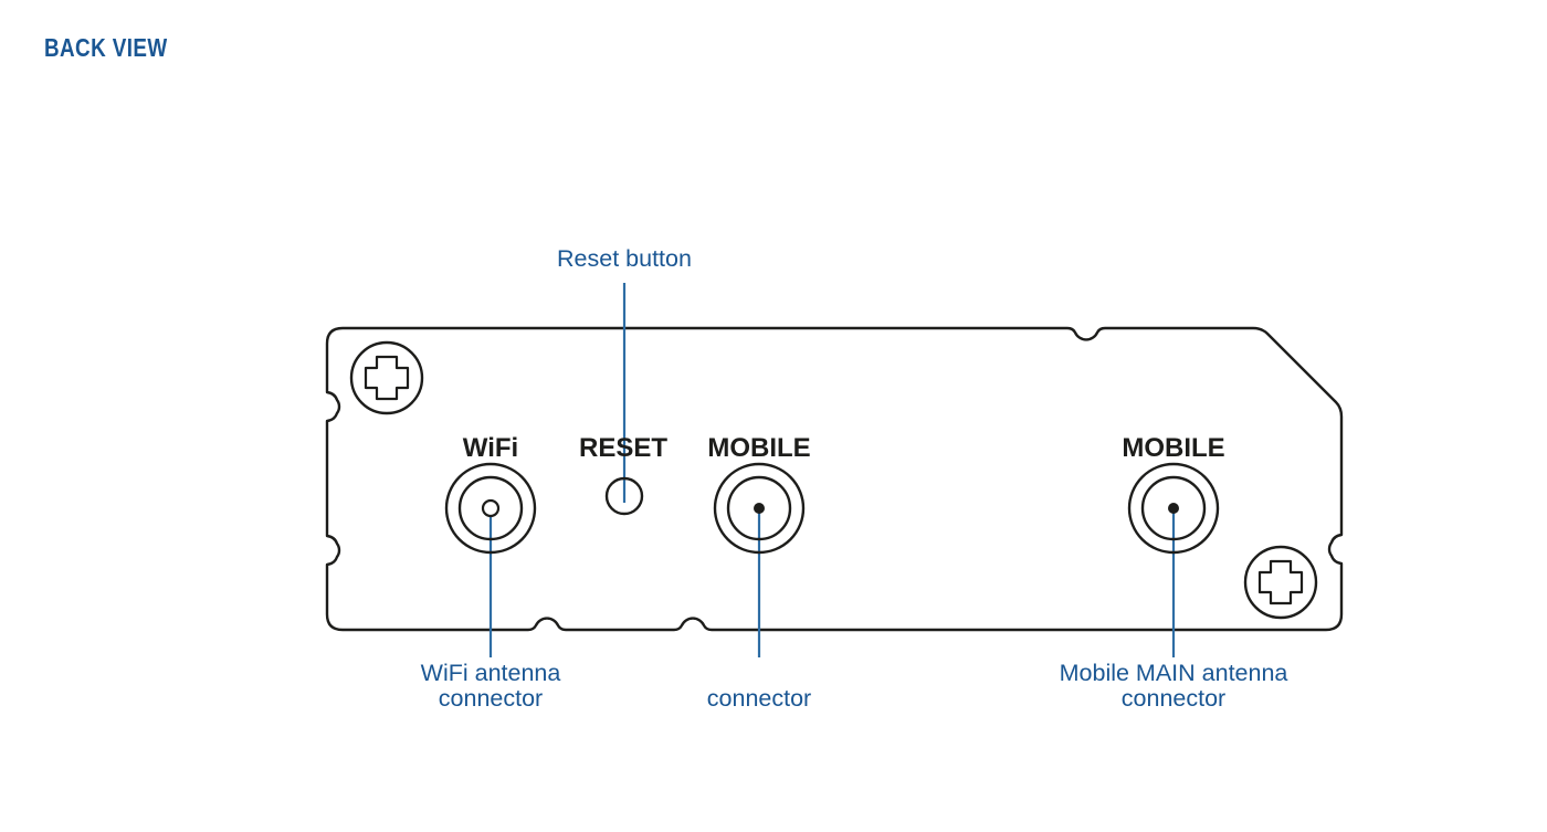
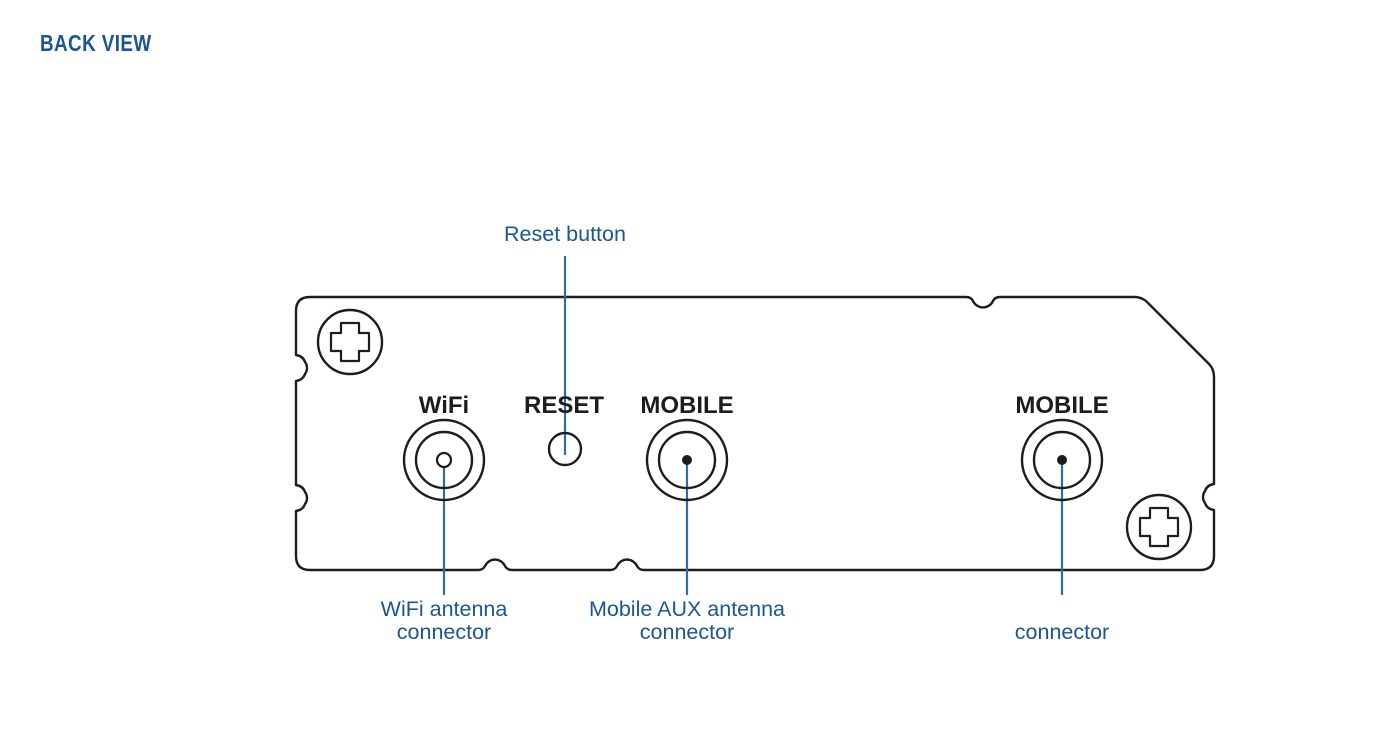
  BACK VIEW
  WiFi
  RESET
  MOBILE
  MOBILE
  Reset button
  WiFi antenna
  connector
+ Mobile AUX antenna
  connector
- Mobile MAIN antenna
  connector
